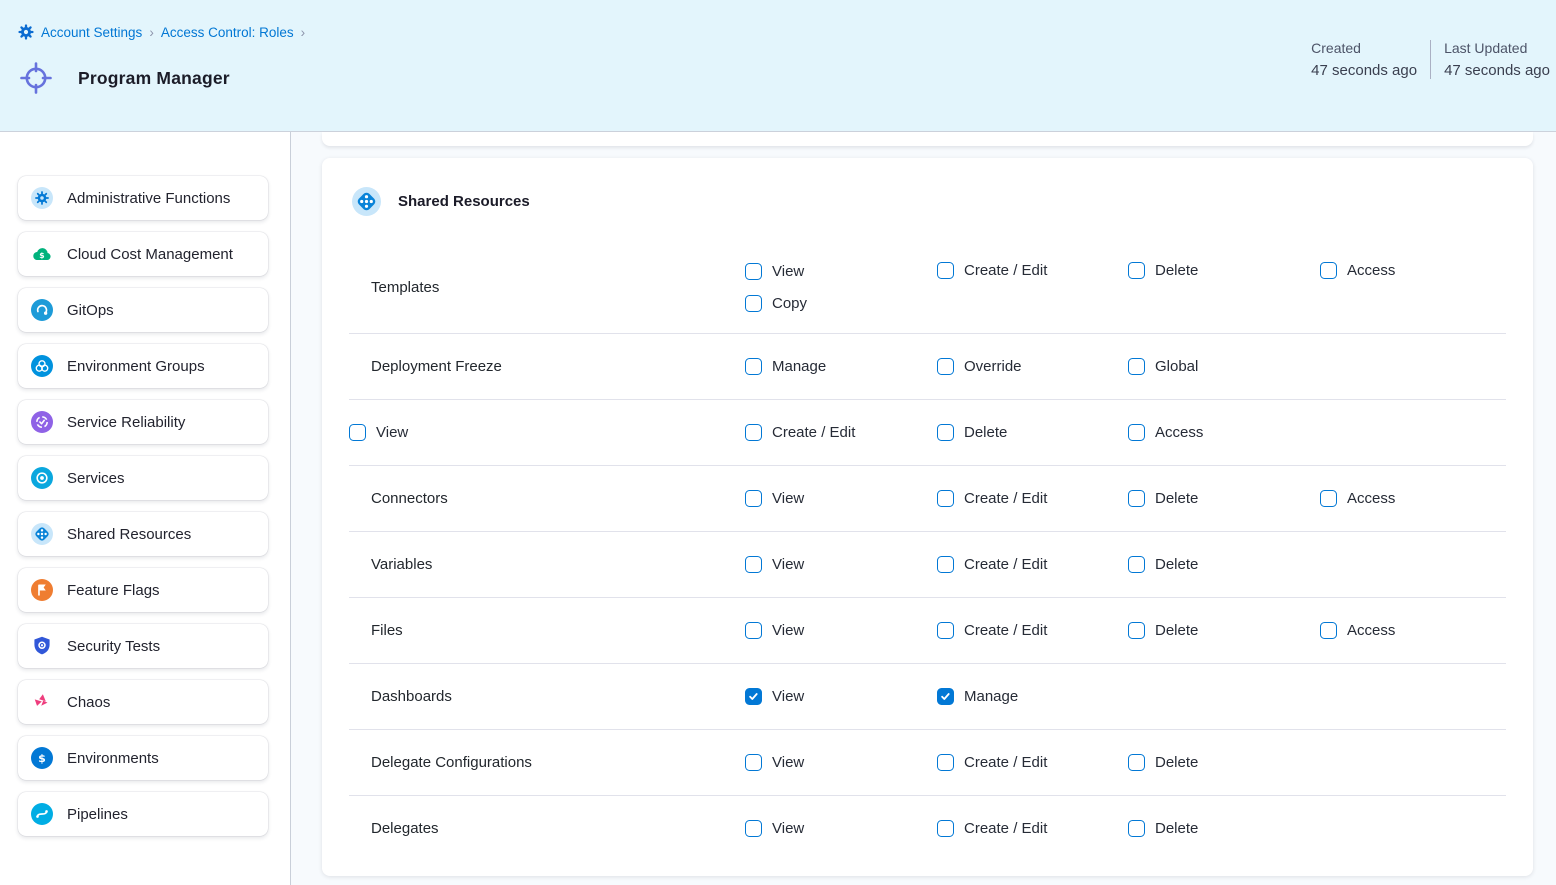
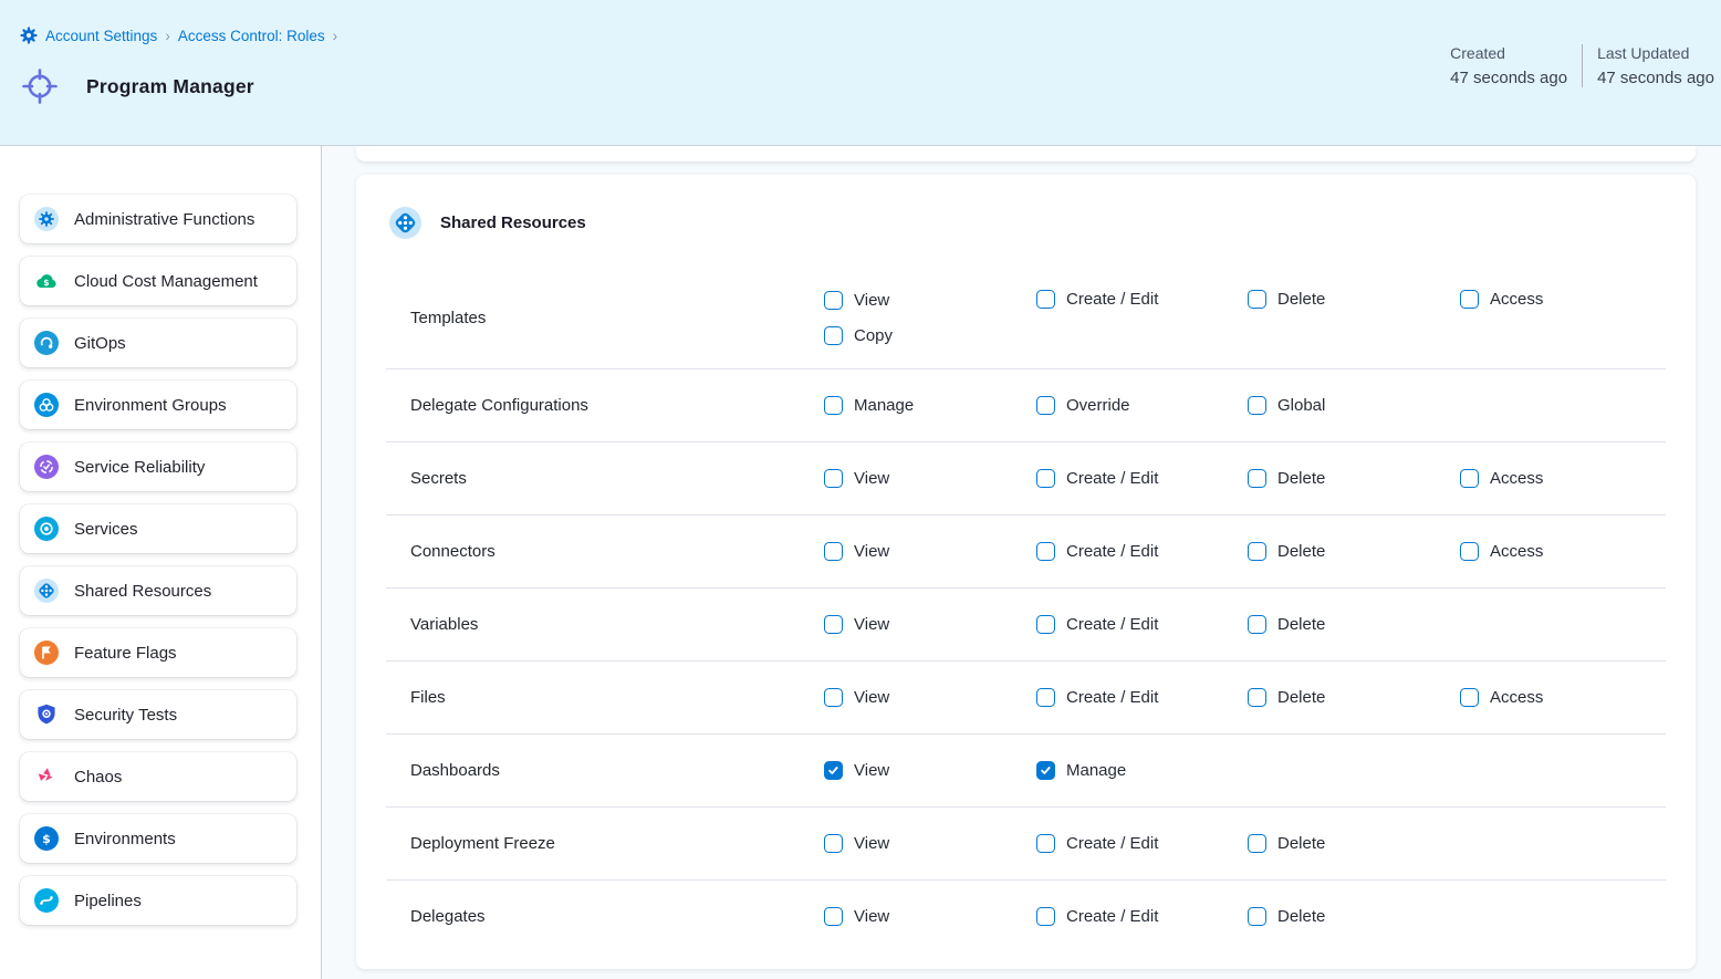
  Account Settings
  ›
  Access Control: Roles
  ›
  Program Manager
  Created
  47 seconds ago
  Last Updated
  47 seconds ago
  Administrative Functions
  $
  Cloud Cost Management
  GitOps
  Environment Groups
  Service Reliability
  Services
  Shared Resources
  Feature Flags
  Security Tests
  Chaos
  $
  Environments
  Pipelines
  Shared Resources
  Templates
  View
  Copy
  Create / Edit
  Delete
  Access
- Deployment Freeze
+ Delegate Configurations
  Manage
  Override
  Global
+ Secrets
  View
  Create / Edit
  Delete
  Access
  Connectors
  View
  Create / Edit
  Delete
  Access
  Variables
  View
  Create / Edit
  Delete
  Files
  View
  Create / Edit
  Delete
  Access
  Dashboards
  View
  Manage
- Delegate Configurations
+ Deployment Freeze
  View
  Create / Edit
  Delete
  Delegates
  View
  Create / Edit
  Delete
